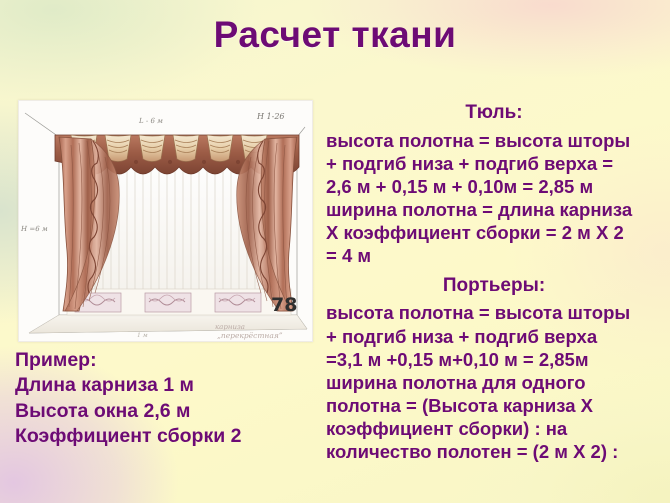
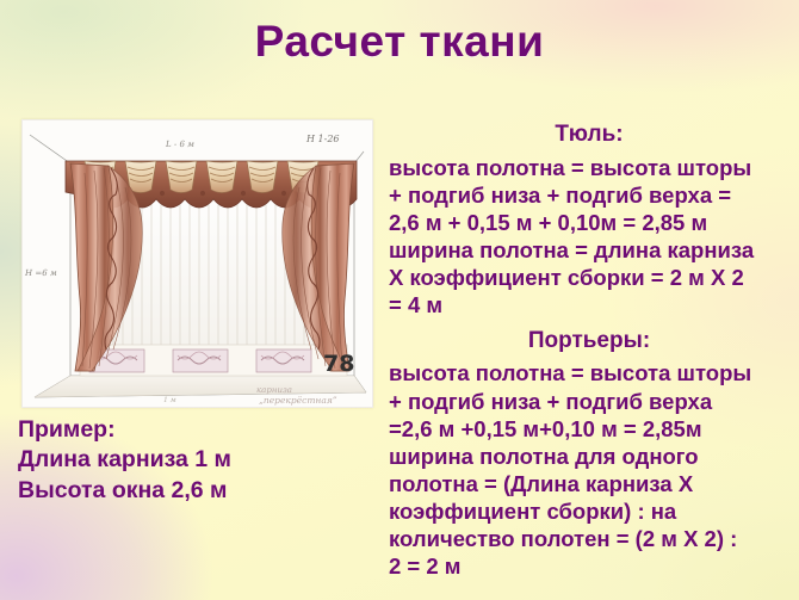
  Расчет ткани
  L - 6 м
  Н 1-26
  Н =6 м
  карниза
  „перекрёстная”
  78
  Пример:
  Длина карниза 1 м
  Высота окна 2,6 м
- Коэффициент сборки 2
  Тюль:
  высота полотна = высота шторы
  + подгиб низа + подгиб верха =
  2,6 м + 0,15 м + 0,10м = 2,85 м
  ширина полотна = длина карниза
  Х коэффициент сборки = 2 м Х 2
  = 4 м
  Портьеры:
  высота полотна = высота шторы
  + подгиб низа + подгиб верха
- =3,1 м +0,15 м+0,10 м = 2,85м
+ =2,6 м +0,15 м+0,10 м = 2,85м
  ширина полотна для одного
- полотна = (Высота карниза Х
+ полотна = (Длина карниза Х
  коэффициент сборки) : на
  количество полотен = (2 м Х 2) :
+ 2 = 2 м
